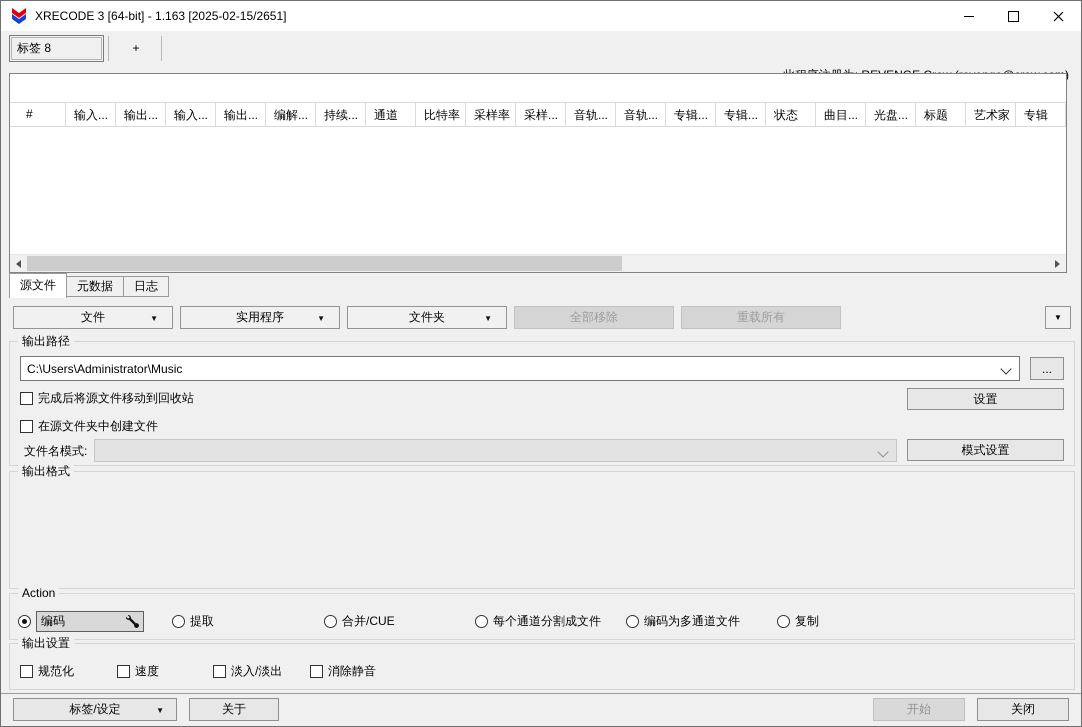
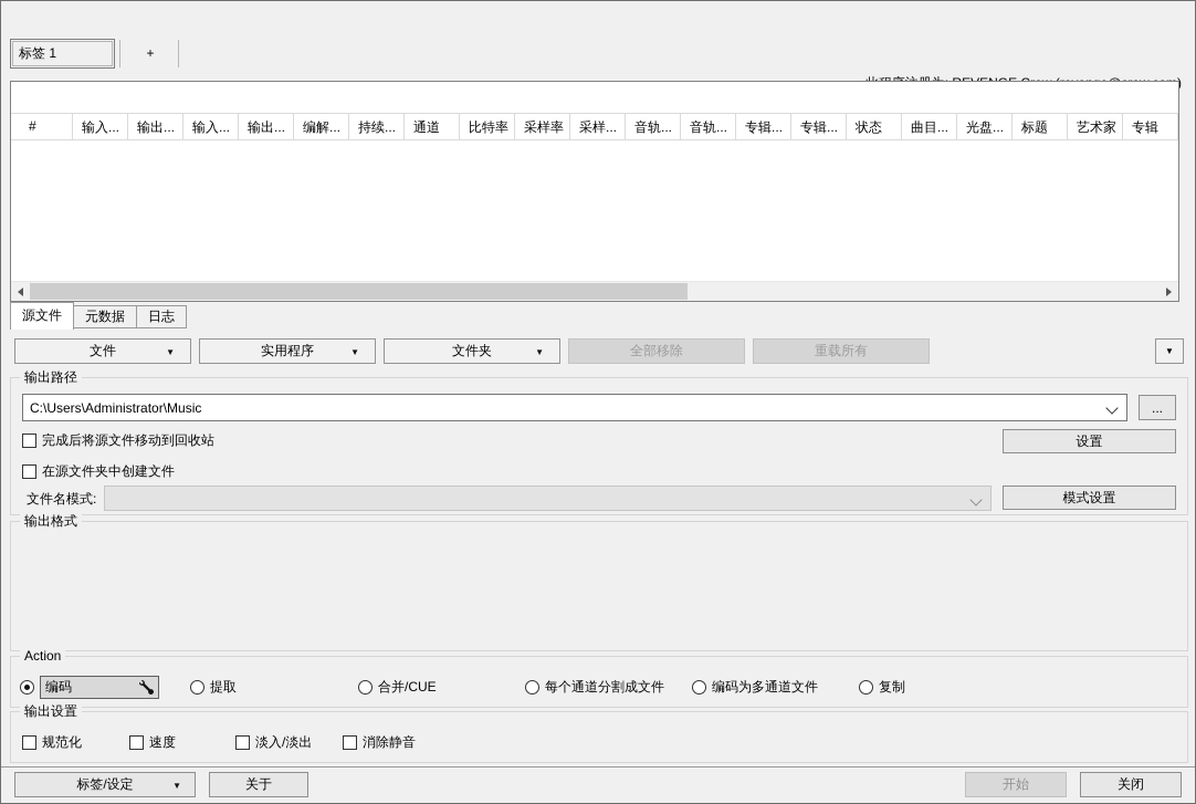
- XRECODE 3 [64-bit] - 1.163 [2025-02-15/2651]
- 标签 8
+ 标签 1
  +
  #
  输入...
  输出...
  输入...
  输出...
  编解...
  持续...
  通道
  比特率
  采样率
  采样...
  音轨...
  音轨...
  专辑...
  专辑...
  状态
  曲目...
  光盘...
  标题
  艺术家
  专辑
  源文件
  元数据
  日志
  文件
  ▼
  实用程序
  ▼
  文件夹
  ▼
  全部移除
  重载所有
  ▼
  输出路径
  C:\Users\Administrator\Music
  ...
  完成后将源文件移动到回收站
  设置
  在源文件夹中创建文件
  文件名模式:
  模式设置
  输出格式
  Action
  编码
  提取
  合并/CUE
  每个通道分割成文件
  编码为多通道文件
  复制
  输出设置
  规范化
  速度
  淡入/淡出
  消除静音
  标签/设定
  ▼
  关于
  开始
  关闭
